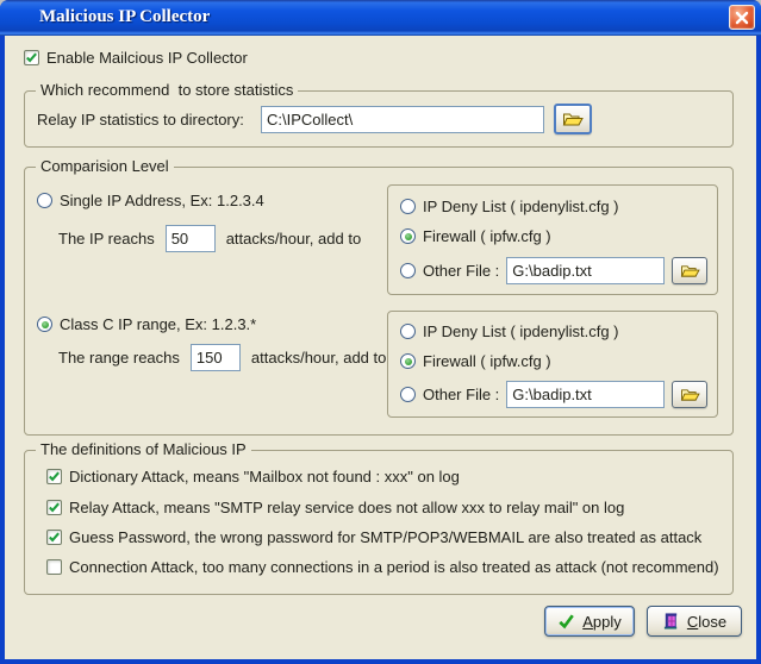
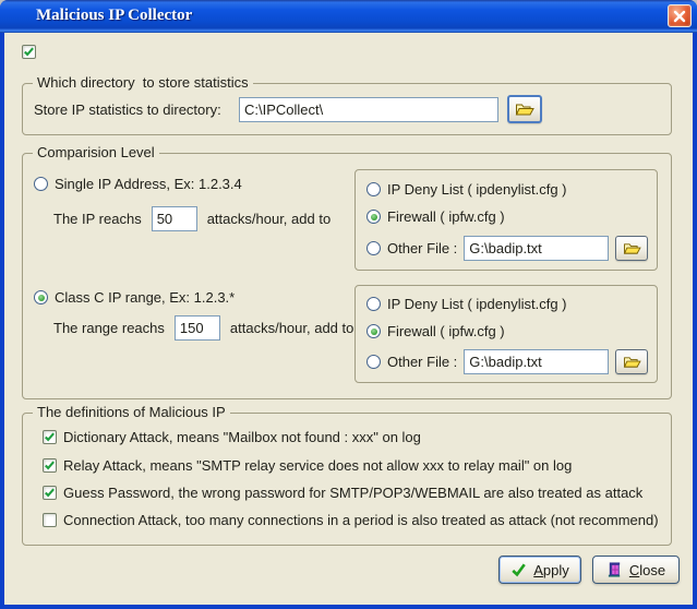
  Malicious IP Collector
- Enable Mailcious IP Collector
- Which recommend to store statistics
+ Which directory to store statistics
- Relay IP statistics to directory:
+ Store IP statistics to directory:
  C:\IPCollect\
  Comparision Level
  Single IP Address, Ex: 1.2.3.4
  The IP reachs
  50
  attacks/hour, add to
  IP Deny List ( ipdenylist.cfg )
  Firewall ( ipfw.cfg )
  Other File :
  G:\badip.txt
  Class C IP range, Ex: 1.2.3.*
  The range reachs
  150
  attacks/hour, add to
  IP Deny List ( ipdenylist.cfg )
  Firewall ( ipfw.cfg )
  Other File :
  G:\badip.txt
  The definitions of Malicious IP
  Dictionary Attack, means "Mailbox not found : xxx" on log
  Relay Attack, means "SMTP relay service does not allow xxx to relay mail" on log
  Guess Password, the wrong password for SMTP/POP3/WEBMAIL are also treated as attack
  Connection Attack, too many connections in a period is also treated as attack (not recommend)
  Apply
  Close
